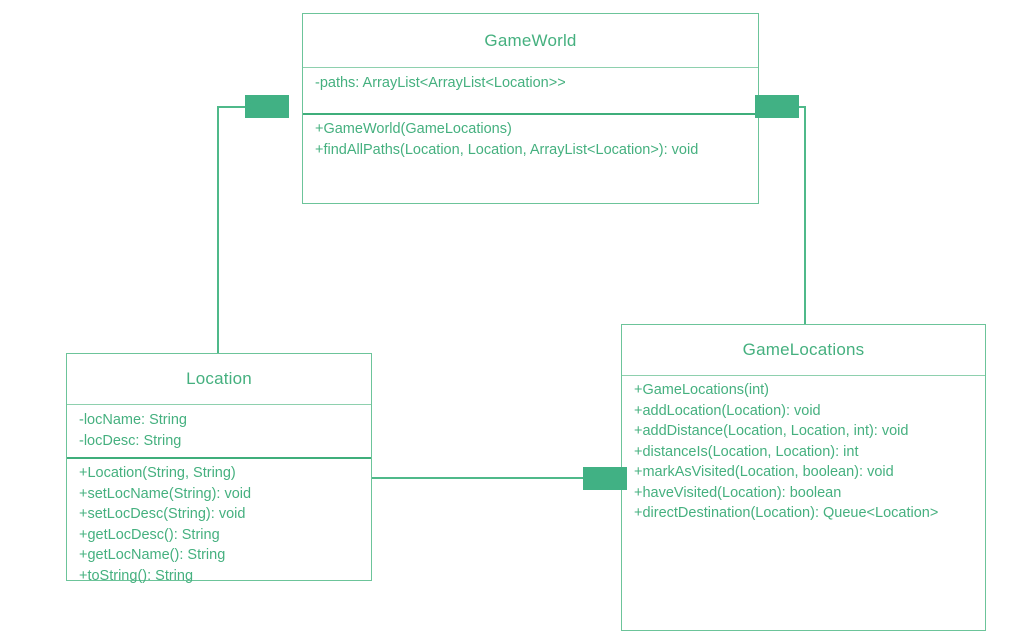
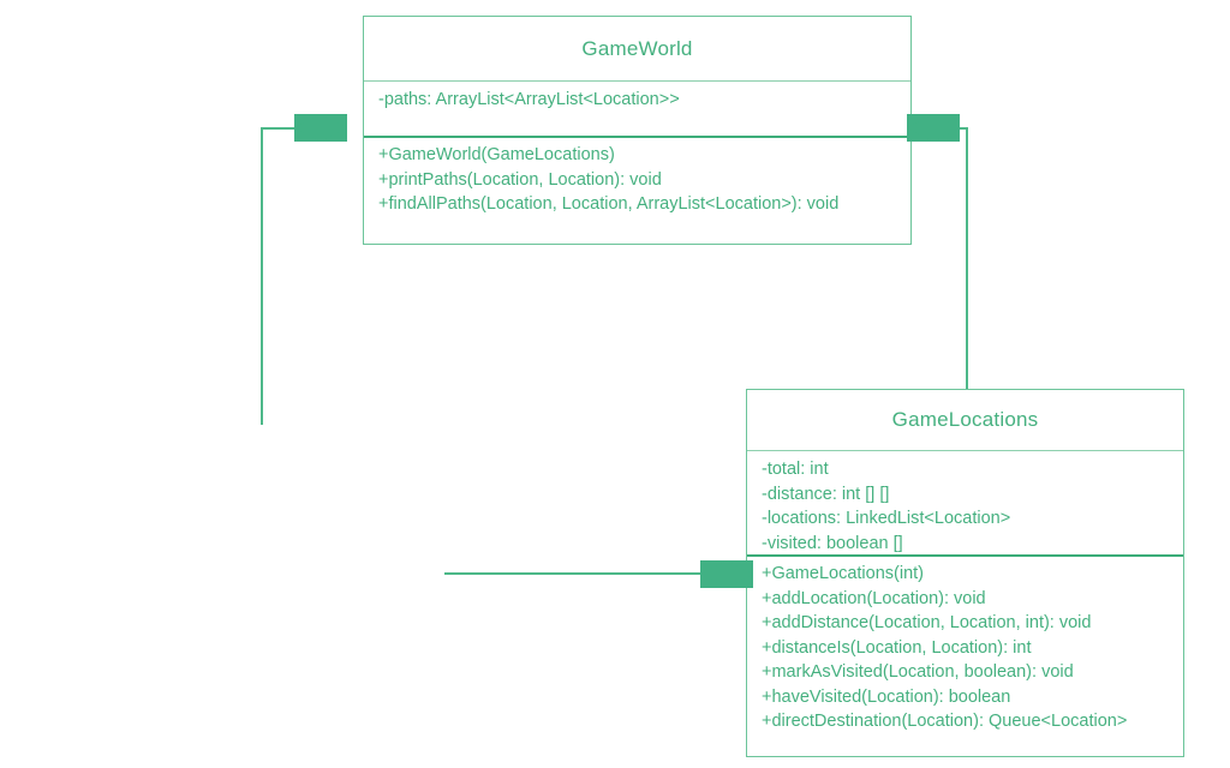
  GameWorld
  -paths: ArrayList<ArrayList<Location>>
  +GameWorld(GameLocations)
+ +printPaths(Location, Location): void
  +findAllPaths(Location, Location, ArrayList<Location>): void
- Location
- -locName: String
- -locDesc: String
- +Location(String, String)
- +setLocName(String): void
- +setLocDesc(String): void
- +getLocDesc(): String
- +getLocName(): String
- +toString(): String
  GameLocations
+ -total: int
+ -distance: int [] []
+ -locations: LinkedList<Location>
+ -visited: boolean []
  +GameLocations(int)
  +addLocation(Location): void
  +addDistance(Location, Location, int): void
  +distanceIs(Location, Location): int
  +markAsVisited(Location, boolean): void
  +haveVisited(Location): boolean
  +directDestination(Location): Queue<Location>
